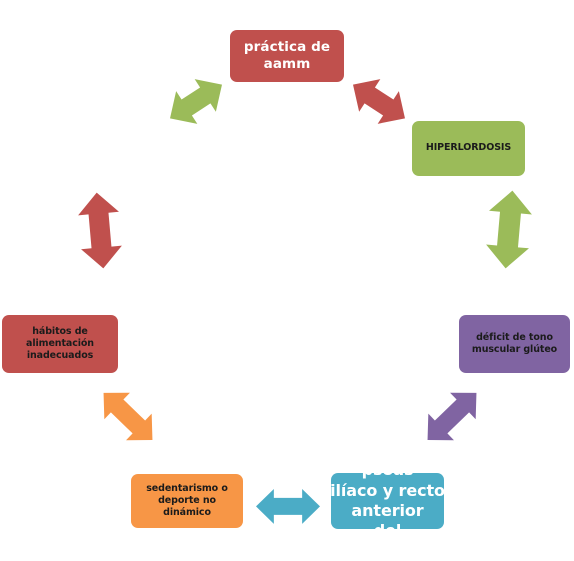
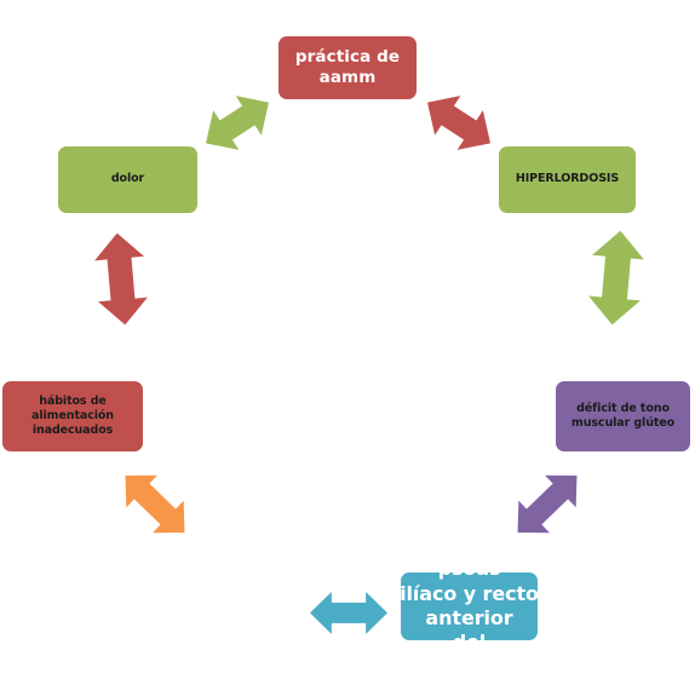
  práctica de aamm
+ dolor
  HIPERLORDOSIS
  déficit de tono
  muscular glúteo
  acortamiento psoas
  ilíaco y recto anterior
- sedentarismo o
- deporte no dinámico
  hábitos de
  alimentación
  inadecuados
